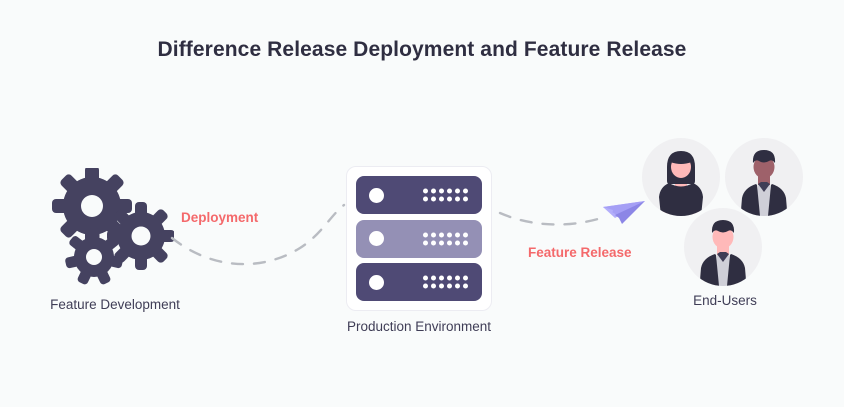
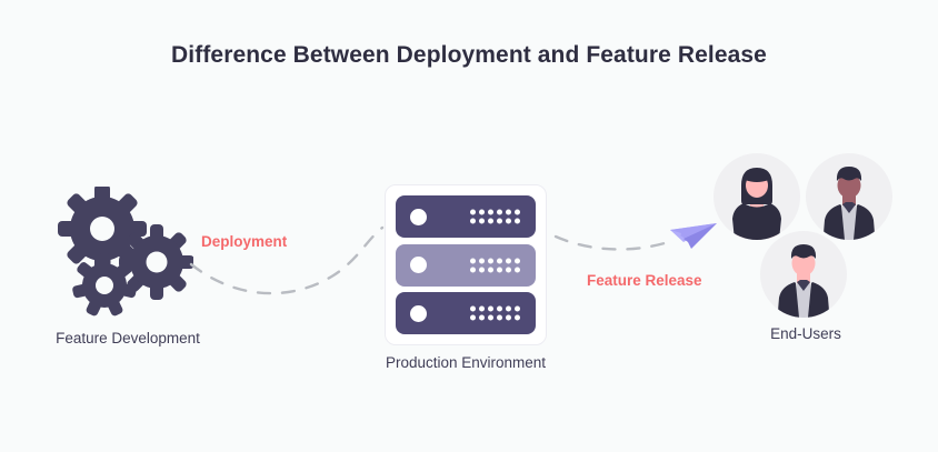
- Difference Release Deployment and Feature Release
+ Difference Between Deployment and Feature Release
  Feature Development
  Production Environment
  End-Users
  Deployment
  Feature Release
